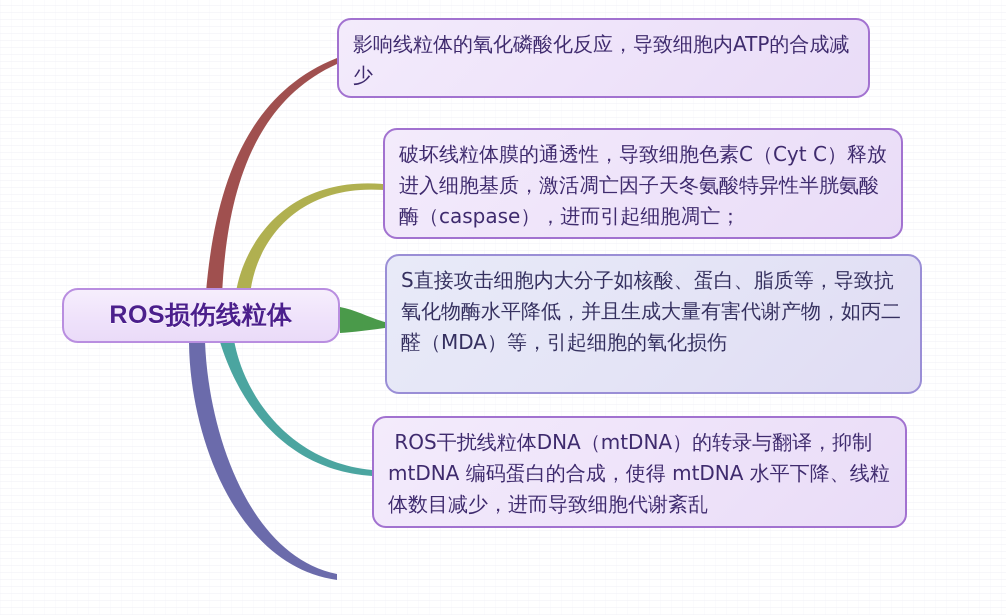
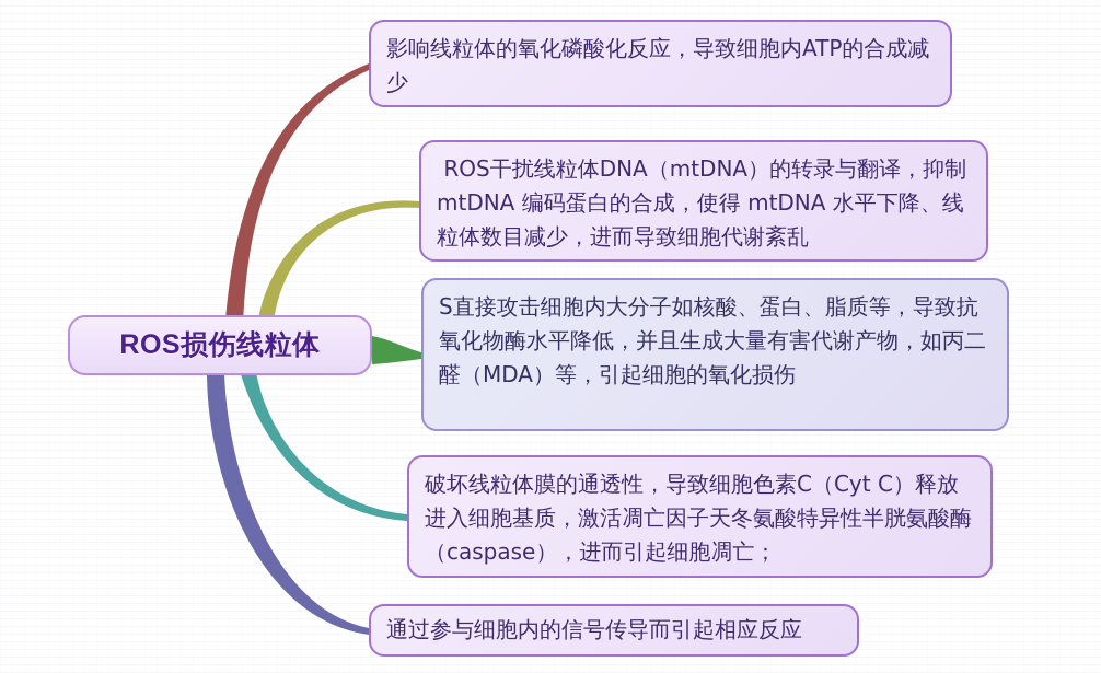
  ROS损伤线粒体
  影响线粒体的氧化磷酸化反应，导致细胞内ATP的合成减少
- 破坏线粒体膜的通透性，导致细胞色素C（Cyt C）释放进入细胞基质，激活凋亡因子天冬氨酸特异性半胱氨酸酶（caspase），进而引起细胞凋亡；
+ ROS干扰线粒体DNA（mtDNA）的转录与翻译，抑制 mtDNA 编码蛋白的合成，使得 mtDNA 水平下降、线粒体数目减少，进而导致细胞代谢紊乱
  S直接攻击细胞内大分子如核酸、蛋白、脂质等，导致抗氧化物酶水平降低，并且生成大量有害代谢产物，如丙二醛（MDA）等，引起细胞的氧化损伤
- ROS干扰线粒体DNA（mtDNA）的转录与翻译，抑制 mtDNA 编码蛋白的合成，使得 mtDNA 水平下降、线粒体数目减少，进而导致细胞代谢紊乱
+ 破坏线粒体膜的通透性，导致细胞色素C（Cyt C）释放进入细胞基质，激活凋亡因子天冬氨酸特异性半胱氨酸酶（caspase），进而引起细胞凋亡；
+ 通过参与细胞内的信号传导而引起相应反应
